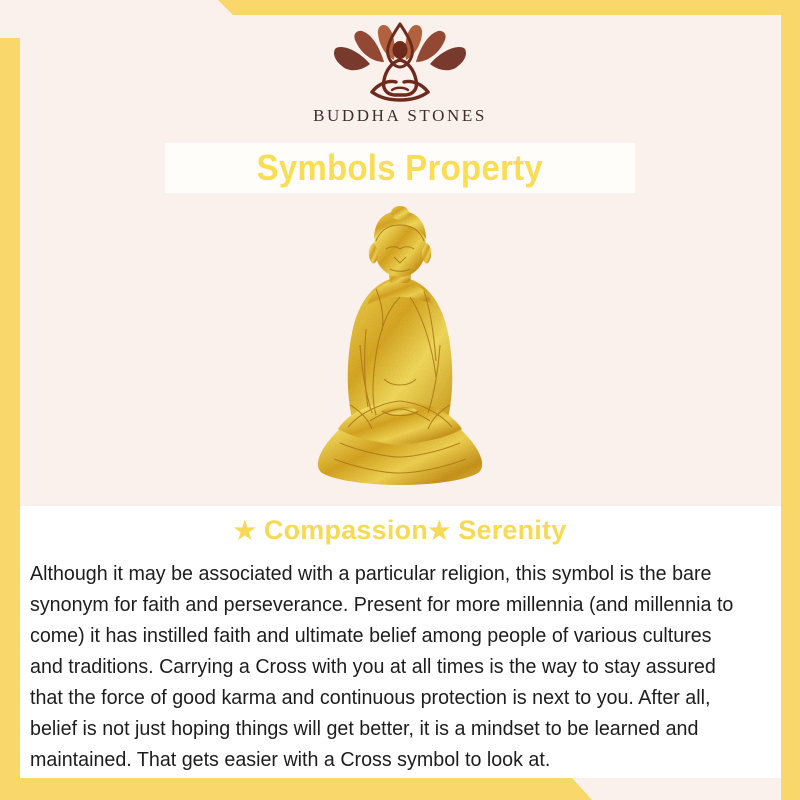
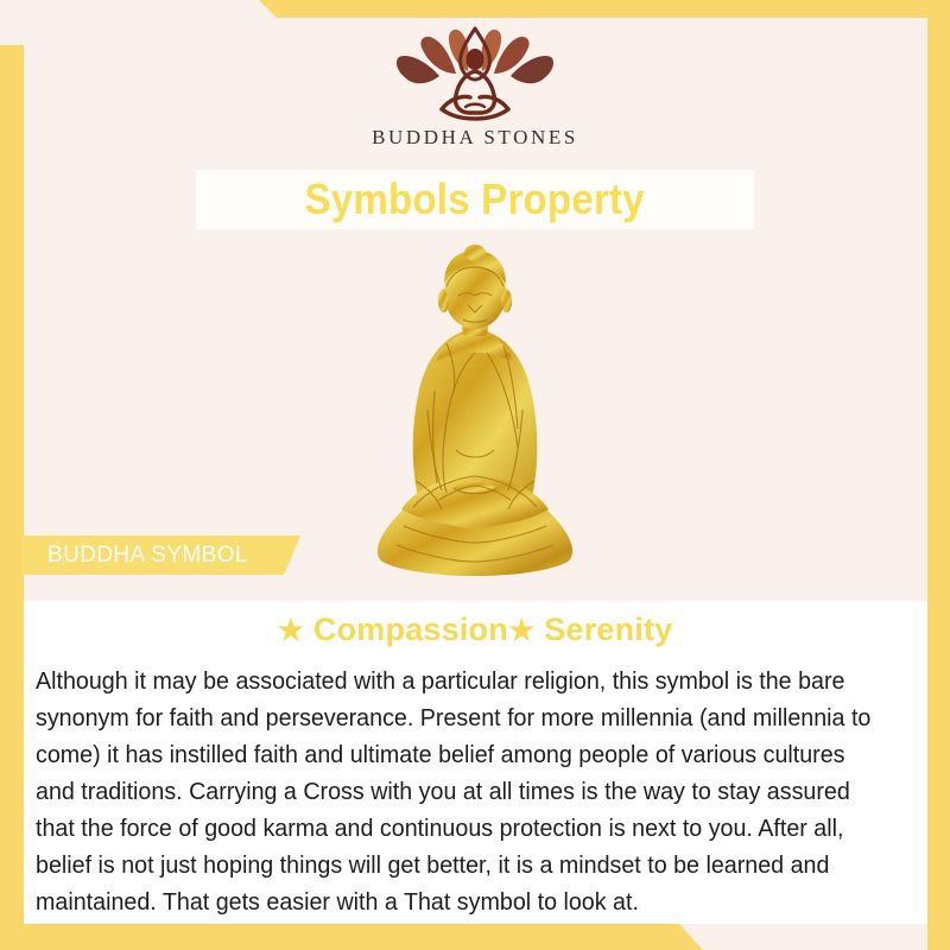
  BUDDHA STONES
  Symbols Property
+ BUDDHA SYMBOL
  ★ Compassion★ Serenity
- Although it may be associated with a particular religion, this symbol is the bare synonym for faith and perseverance. Present for more millennia (and millennia to come) it has instilled faith and ultimate belief among people of various cultures and traditions. Carrying a Cross with you at all times is the way to stay assured that the force of good karma and continuous protection is next to you. After all, belief is not just hoping things will get better, it is a mindset to be learned and maintained. That gets easier with a Cross symbol to look at.
+ Although it may be associated with a particular religion, this symbol is the bare synonym for faith and perseverance. Present for more millennia (and millennia to come) it has instilled faith and ultimate belief among people of various cultures and traditions. Carrying a Cross with you at all times is the way to stay assured that the force of good karma and continuous protection is next to you. After all, belief is not just hoping things will get better, it is a mindset to be learned and maintained. That gets easier with a That symbol to look at.
